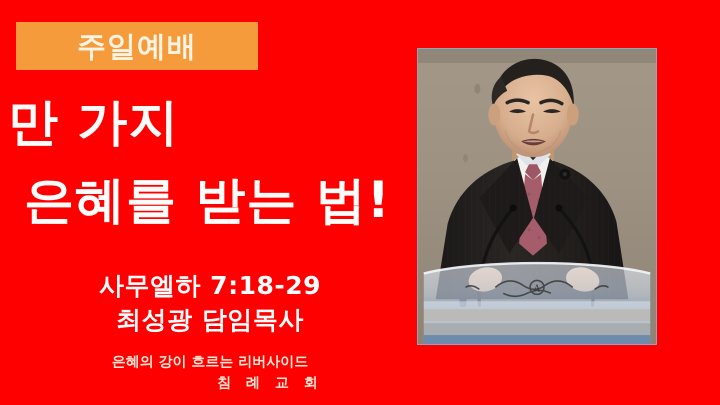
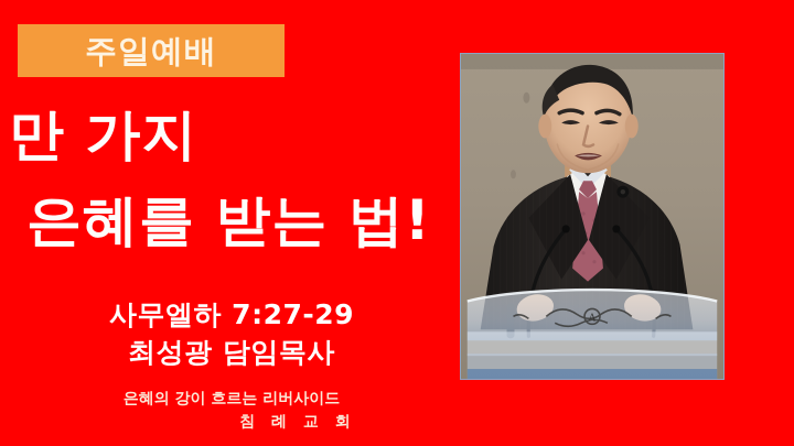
  주일예배
  만 가지
  은혜를 받는 법!
- 사무엘하 7:18-29
+ 사무엘하 7:27-29
  최성광 담임목사
  은혜의 강이 흐르는 리버사이드
  침 례 교 회
  A
